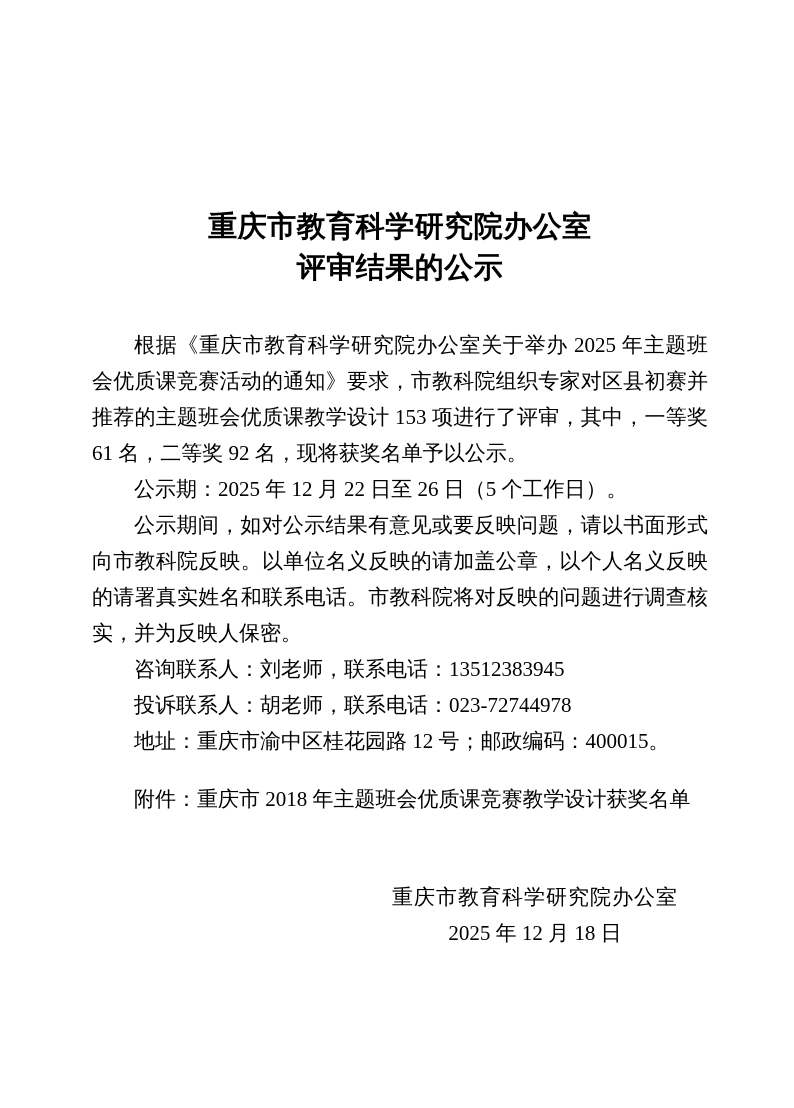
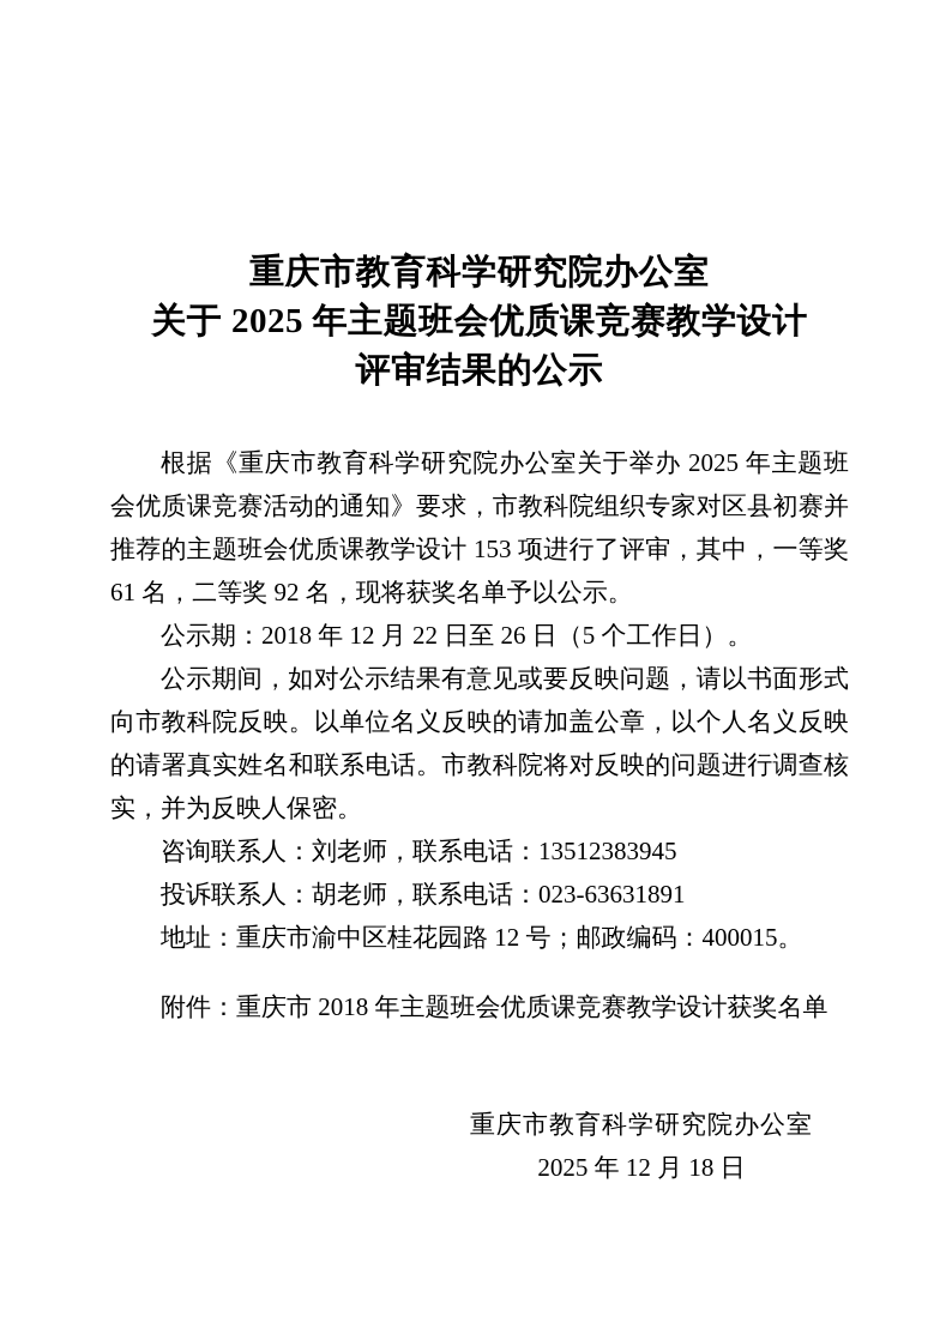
  重庆市教育科学研究院办公室
+ 关于 2025 年主题班会优质课竞赛教学设计
  评审结果的公示
  根据《重庆市教育科学研究院办公室关于举办 2025 年主题班会优质课竞赛活动的通知》要求，市教科院组织专家对区县初赛并推荐的主题班会优质课教学设计 153 项进行了评审，其中，一等奖 61 名，二等奖 92 名，现将获奖名单予以公示。
- 公示期：2025 年 12 月 22 日至 26 日（5 个工作日）。
+ 公示期：2018 年 12 月 22 日至 26 日（5 个工作日）。
  公示期间，如对公示结果有意见或要反映问题，请以书面形式向市教科院反映。以单位名义反映的请加盖公章，以个人名义反映的请署真实姓名和联系电话。市教科院将对反映的问题进行调查核实，并为反映人保密。
  咨询联系人：刘老师，联系电话：13512383945
- 投诉联系人：胡老师，联系电话：023-72744978
+ 投诉联系人：胡老师，联系电话：023-63631891
  地址：重庆市渝中区桂花园路 12 号；邮政编码：400015。
  附件：重庆市 2018 年主题班会优质课竞赛教学设计获奖名单
  重庆市教育科学研究院办公室
  2025 年 12 月 18 日
